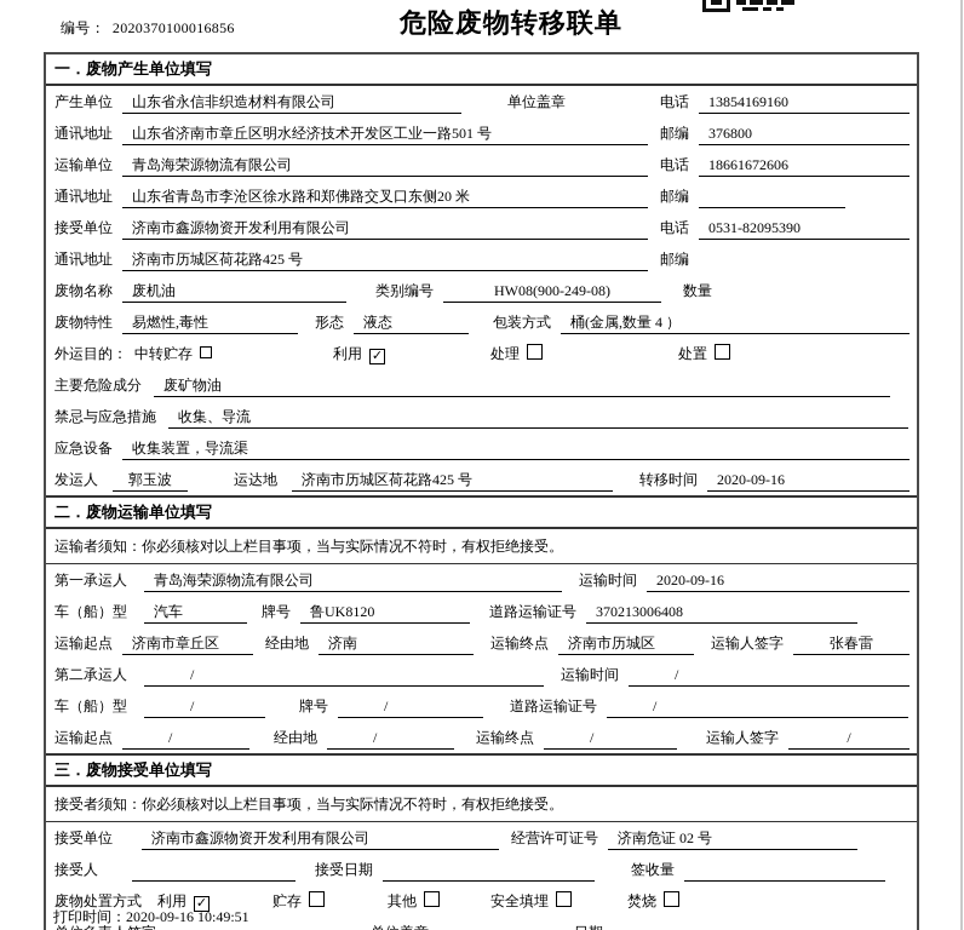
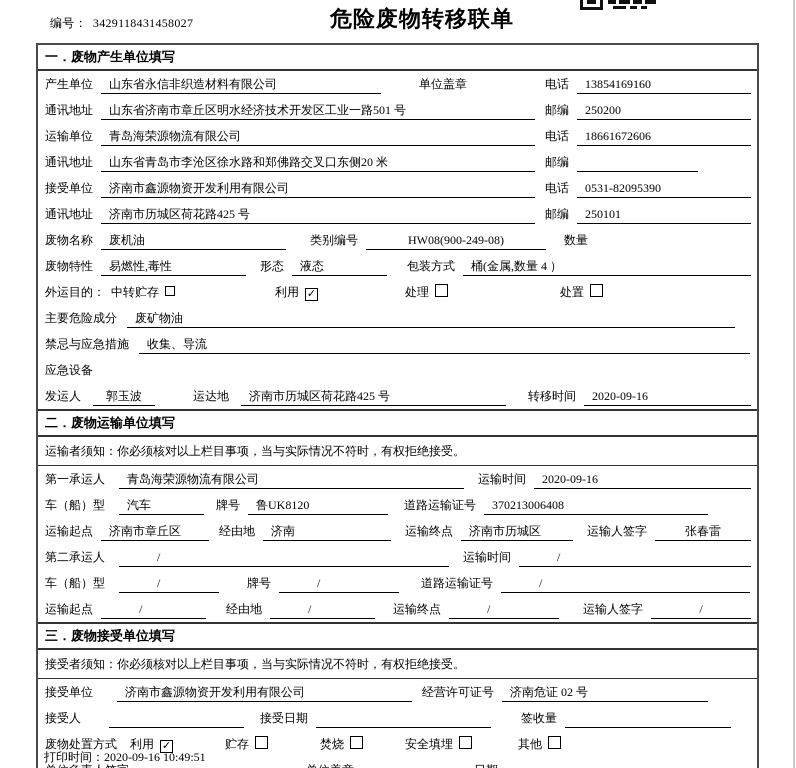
- 编号： 2020370100016856
+ 编号： 3429118431458027
  危险废物转移联单
  一．废物产生单位填写
  产生单位
  山东省永信非织造材料有限公司
  单位盖章
  电话
  13854169160
  通讯地址
  山东省济南市章丘区明水经济技术开发区工业一路501 号
  邮编
- 376800
+ 250200
  运输单位
  青岛海荣源物流有限公司
  电话
  18661672606
  通讯地址
  山东省青岛市李沧区徐水路和郑佛路交叉口东侧20 米
  邮编
  接受单位
  济南市鑫源物资开发利用有限公司
  电话
  0531-82095390
  通讯地址
  济南市历城区荷花路425 号
  邮编
+ 250101
  废物名称
  废机油
  类别编号
  HW08(900-249-08)
  数量
  废物特性
  易燃性,毒性
  形态
  液态
  包装方式
  桶(金属,数量 4 ）
  外运目的：
  中转贮存
  利用 ✓
  处理
  处置
  主要危险成分
  废矿物油
  禁忌与应急措施
  收集、导流
  应急设备
- 收集装置，导流渠
  发运人
  郭玉波
  运达地
  济南市历城区荷花路425 号
  转移时间
  2020-09-16
  二．废物运输单位填写
  运输者须知：你必须核对以上栏目事项，当与实际情况不符时，有权拒绝接受。
  第一承运人
  青岛海荣源物流有限公司
  运输时间
  2020-09-16
  车（船）型
  汽车
  牌号
  鲁UK8120
  道路运输证号
  370213006408
  运输起点
  济南市章丘区
  经由地
  济南
  运输终点
  济南市历城区
  运输人签字
  张春雷
  第二承运人
  /
  运输时间
  /
  车（船）型
  /
  牌号
  /
  道路运输证号
  /
  运输起点
  /
  经由地
  /
  运输终点
  /
  运输人签字
  /
  三．废物接受单位填写
  接受者须知：你必须核对以上栏目事项，当与实际情况不符时，有权拒绝接受。
  接受单位
  济南市鑫源物资开发利用有限公司
  经营许可证号
  济南危证 02 号
  接受人
  接受日期
  签收量
  废物处置方式
  利用 ✓
  贮存
- 其他
+ 焚烧
  安全填埋
- 焚烧
+ 其他
  打印时间：2020-09-16 10:49:51
